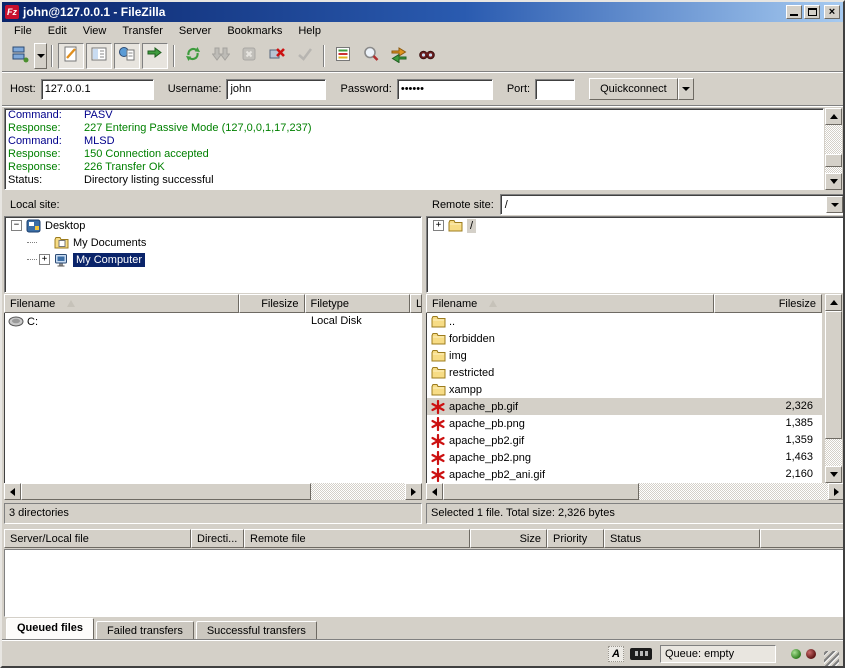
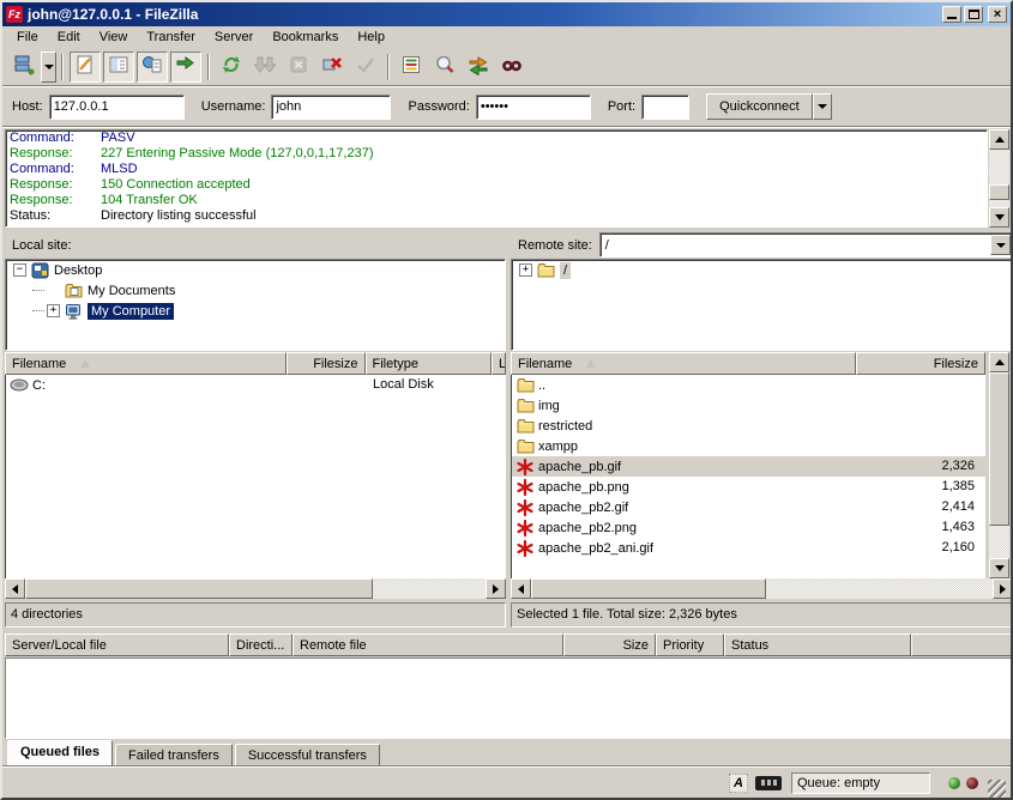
  Fz
  john@127.0.0.1 - FileZilla
  ×
  File
  Edit
  View
  Transfer
  Server
  Bookmarks
  Help
  Host:
  127.0.0.1
  Username:
  john
  Password:
  ••••••
  Port:
  Quickconnect
  Command:
  PASV
  Response:
  227 Entering Passive Mode (127,0,0,1,17,237)
  Command:
  MLSD
  Response:
  150 Connection accepted
  Response:
- 226 Transfer OK
+ 104 Transfer OK
  Status:
  Directory listing successful
  Local site:
  −
  Desktop
  My Documents
  +
  My Computer
  Remote site:
  /
  +
  /
  Filename
  Filesize
  Filetype
  L
  C:
  Local Disk
- 3 directories
+ 4 directories
  Filename
  Filesize
  ..
- forbidden
  img
  restricted
  xampp
  apache_pb.gif
  2,326
  apache_pb.png
  1,385
  apache_pb2.gif
- 1,359
+ 2,414
  apache_pb2.png
  1,463
  apache_pb2_ani.gif
  2,160
  Selected 1 file. Total size: 2,326 bytes
  Server/Local file
  Directi...
  Remote file
  Size
  Priority
  Status
  Queued files
  Failed transfers
  Successful transfers
  A
  Queue: empty
